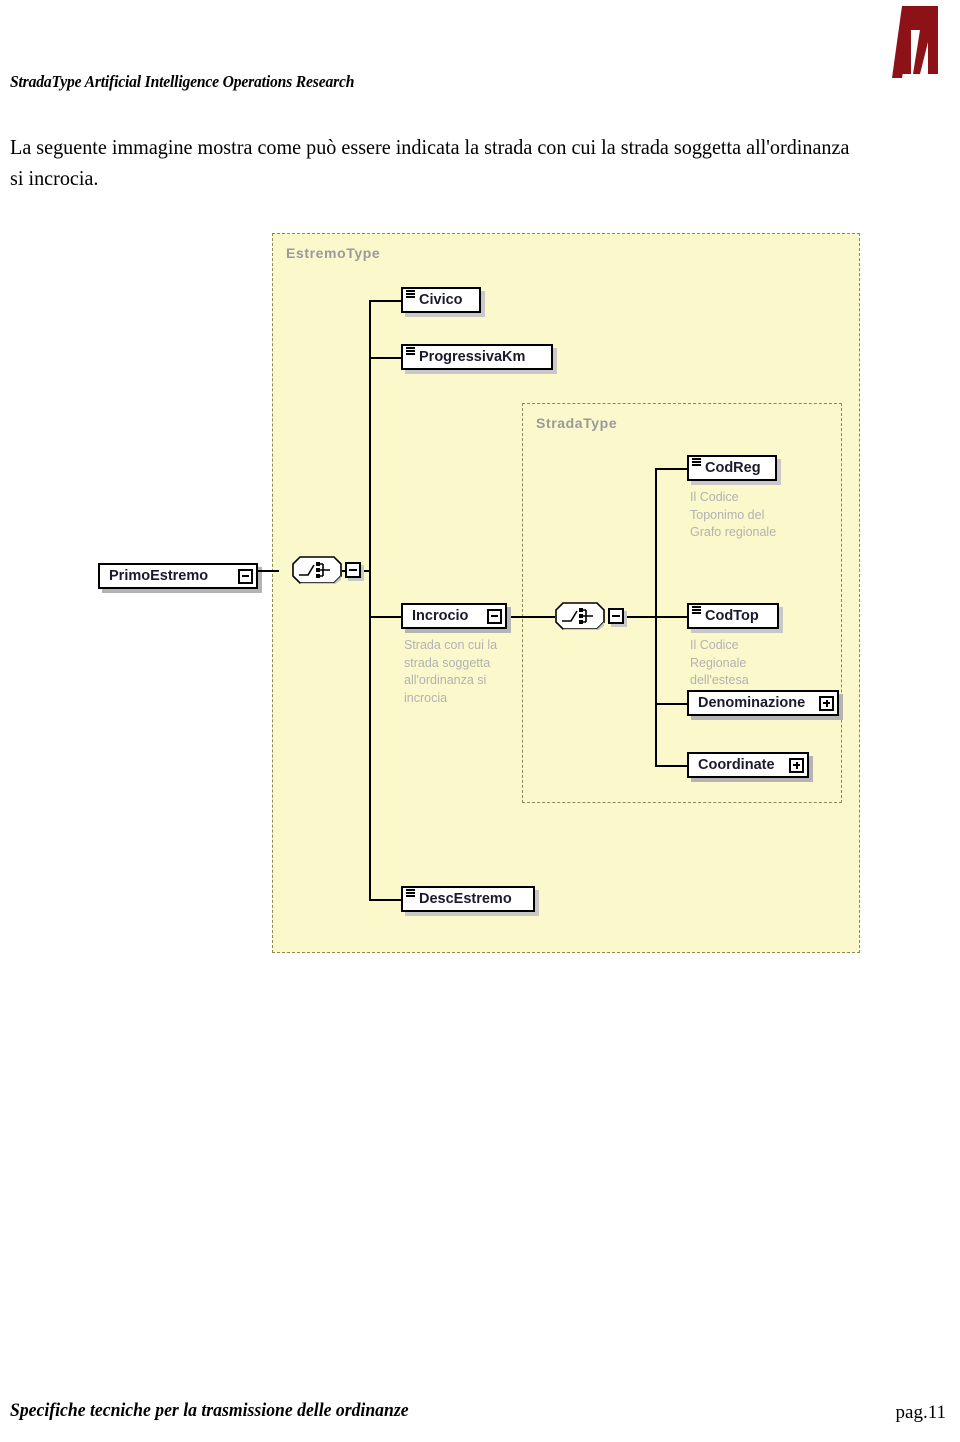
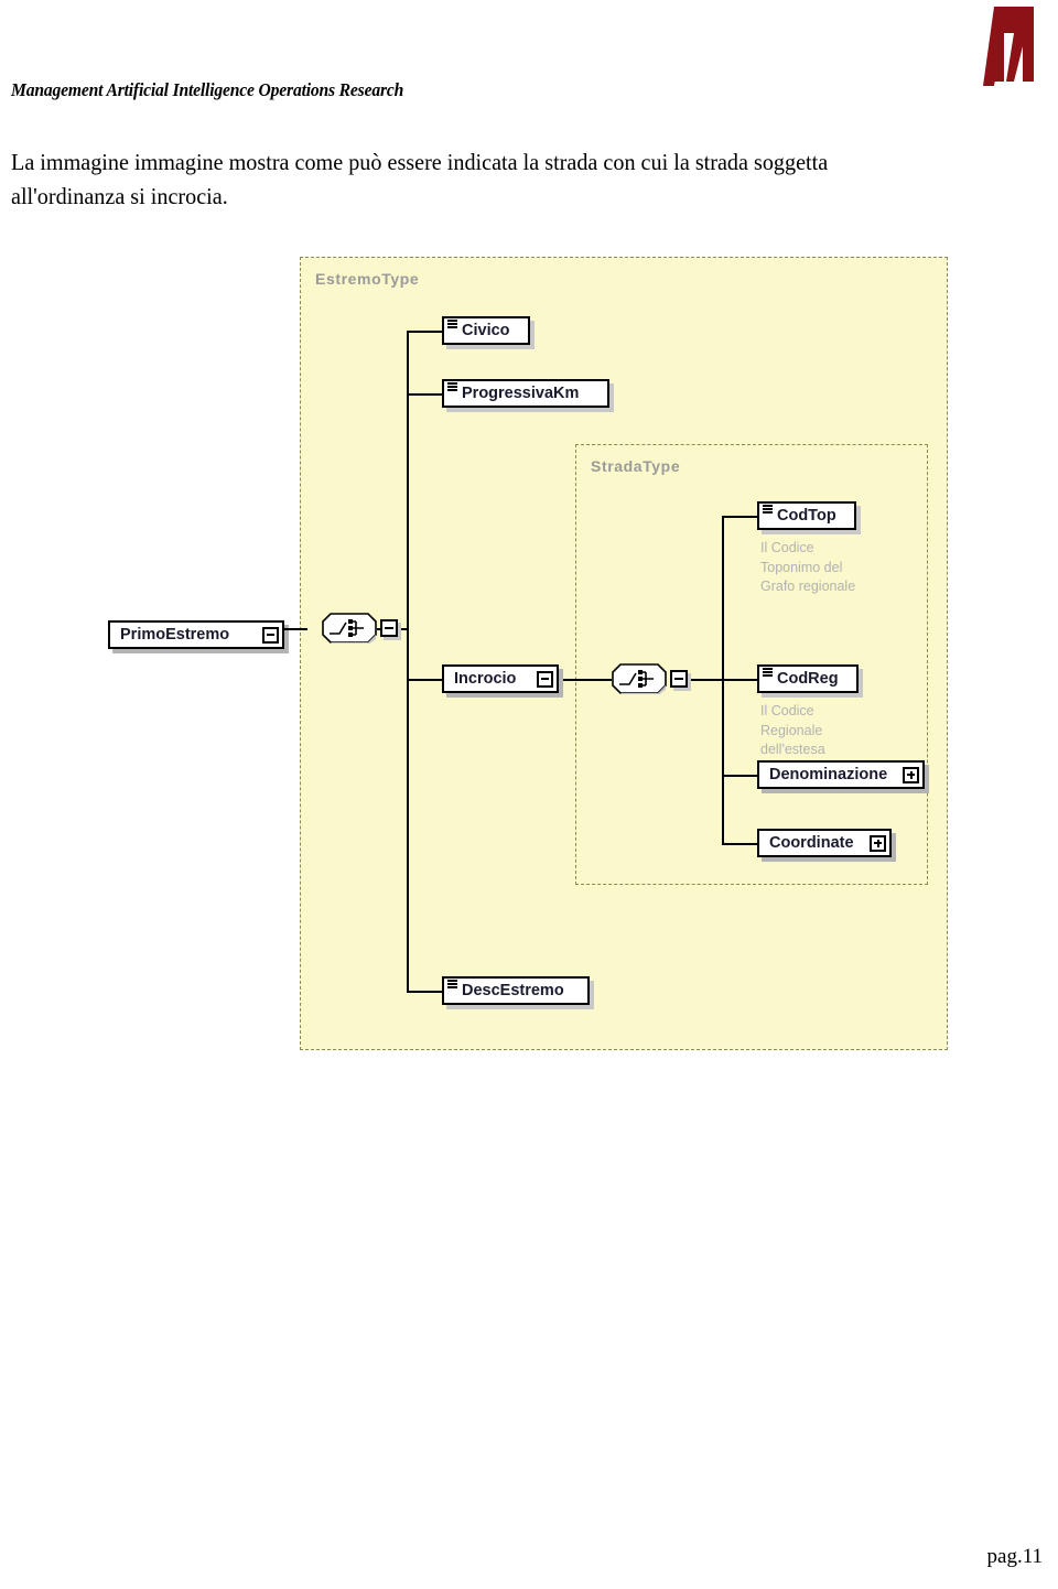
- StradaType Artificial Intelligence Operations Research
+ Management Artificial Intelligence Operations Research
- La seguente immagine mostra come può essere indicata la strada con cui la strada soggetta all'ordinanza si incrocia.
+ La immagine immagine mostra come può essere indicata la strada con cui la strada soggetta all'ordinanza si incrocia.
  EstremoType
  StradaType
  Civico
  ProgressivaKm
  Incrocio
- Strada con cui la
- strada soggetta
- all'ordinanza si
- incrocia
  DescEstremo
- CodReg
+ CodTop
  Il Codice
  Toponimo del
  Grafo regionale
- CodTop
+ CodReg
  Il Codice
  Regionale
  dell'estesa
  Denominazione
  Coordinate
  PrimoEstremo
- Specifiche tecniche per la trasmissione delle ordinanze
  pag.11
